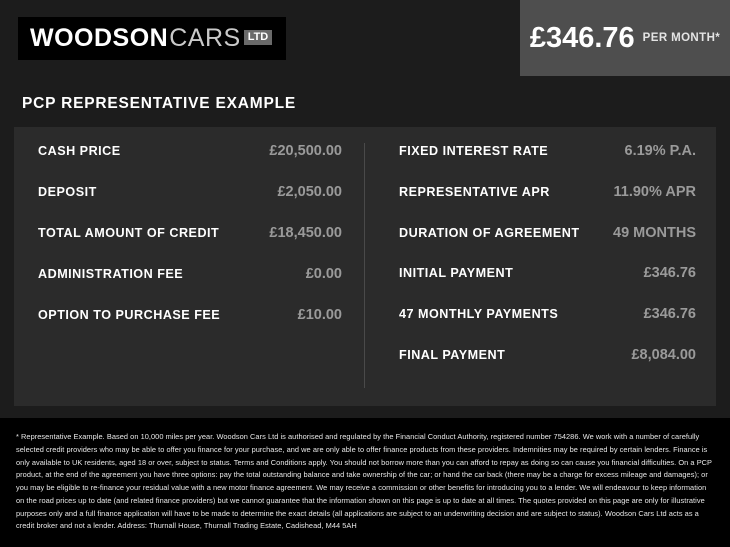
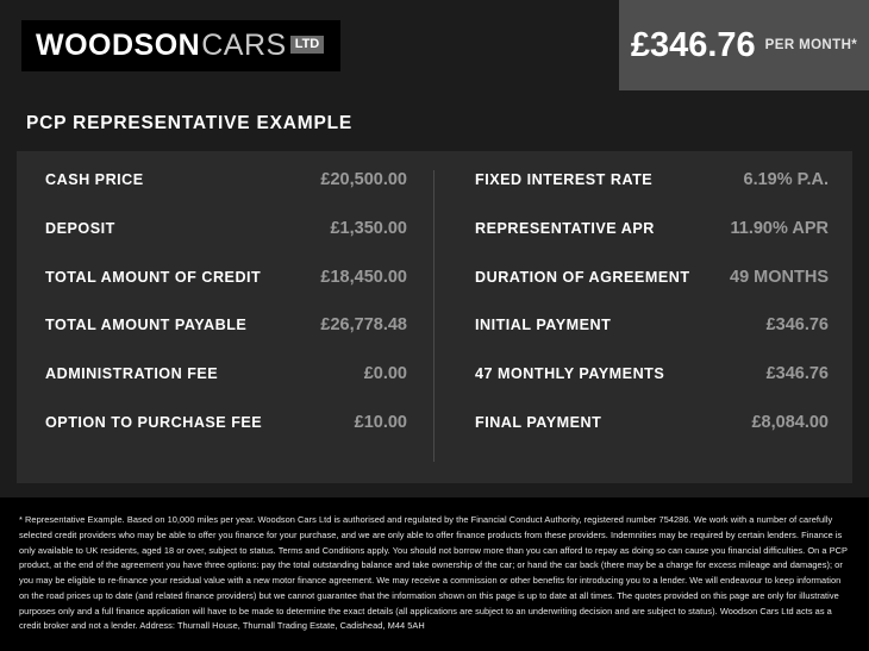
  WOODSON
  CARS
  LTD
  £346.76
  PER MONTH*
  PCP REPRESENTATIVE EXAMPLE
  CASH PRICE
  £20,500.00
  DEPOSIT
- £2,050.00
+ £1,350.00
  TOTAL AMOUNT OF CREDIT
  £18,450.00
+ TOTAL AMOUNT PAYABLE
+ £26,778.48
  ADMINISTRATION FEE
  £0.00
  OPTION TO PURCHASE FEE
  £10.00
  FIXED INTEREST RATE
  6.19% P.A.
  REPRESENTATIVE APR
  11.90% APR
  DURATION OF AGREEMENT
  49 MONTHS
  INITIAL PAYMENT
  £346.76
  47 MONTHLY PAYMENTS
  £346.76
  FINAL PAYMENT
  £8,084.00
  * Representative Example. Based on 10,000 miles per year. Woodson Cars Ltd is authorised and regulated by the Financial Conduct Authority, registered number 754286. We work with a number of carefully selected credit providers who may be able to offer you finance for your purchase, and we are only able to offer finance products from these providers. Indemnities may be required by certain lenders. Finance is only available to UK residents, aged 18 or over, subject to status. Terms and Conditions apply. You should not borrow more than you can afford to repay as doing so can cause you financial difficulties. On a PCP product, at the end of the agreement you have three options: pay the total outstanding balance and take ownership of the car; or hand the car back (there may be a charge for excess mileage and damages); or you may be eligible to re-finance your residual value with a new motor finance agreement. We may receive a commission or other benefits for introducing you to a lender. We will endeavour to keep information on the road prices up to date (and related finance providers) but we cannot guarantee that the information shown on this page is up to date at all times. The quotes provided on this page are only for illustrative purposes only and a full finance application will have to be made to determine the exact details (all applications are subject to an underwriting decision and are subject to status). Woodson Cars Ltd acts as a credit broker and not a lender. Address: Thurnall House, Thurnall Trading Estate, Cadishead, M44 5AH
